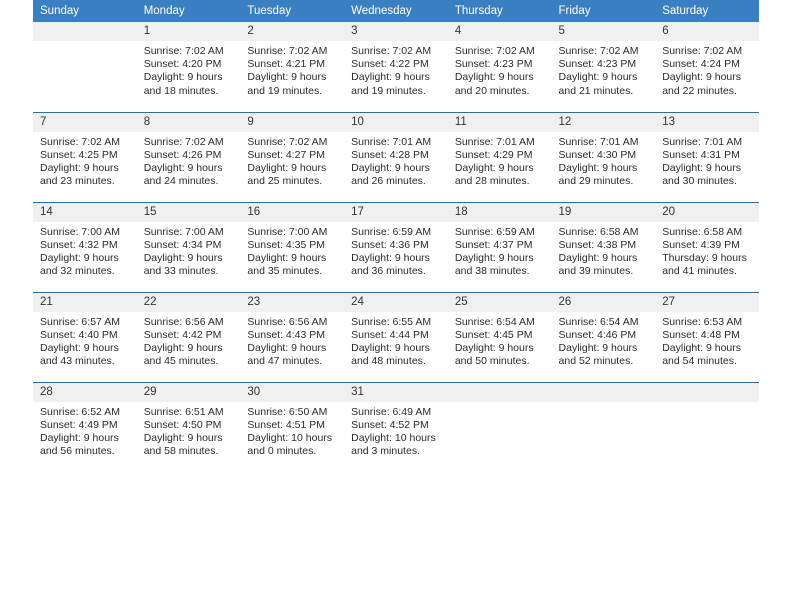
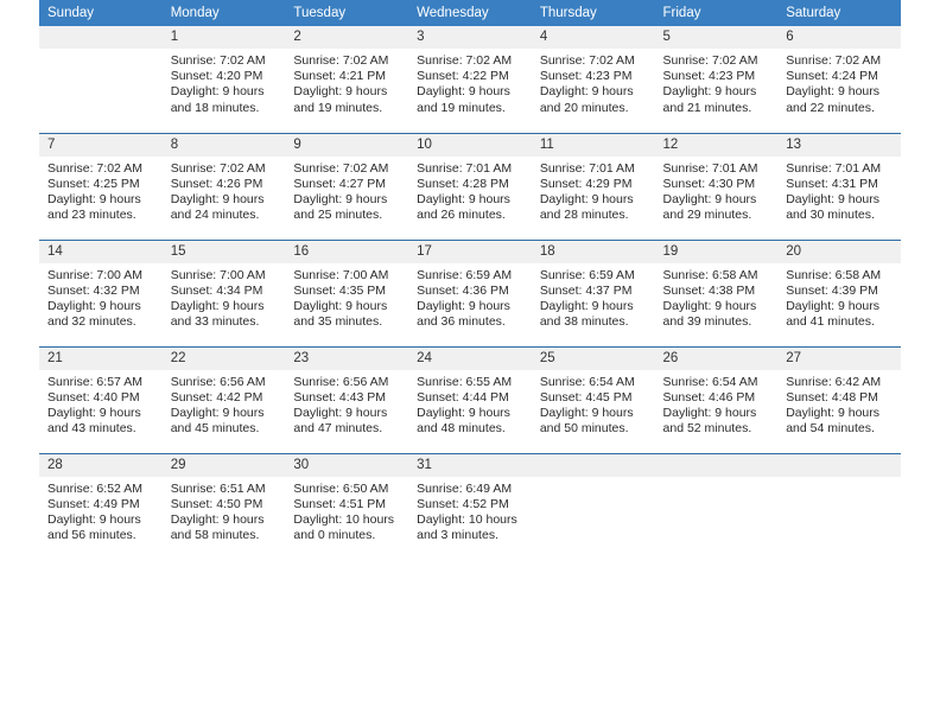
  Sunday	Monday	Tuesday	Wednesday	Thursday	Friday	Saturday
  	1Sunrise: 7:02 AMSunset: 4:20 PMDaylight: 9 hours and 18 minutes.	2Sunrise: 7:02 AMSunset: 4:21 PMDaylight: 9 hours and 19 minutes.	3Sunrise: 7:02 AMSunset: 4:22 PMDaylight: 9 hours and 19 minutes.	4Sunrise: 7:02 AMSunset: 4:23 PMDaylight: 9 hours and 20 minutes.	5Sunrise: 7:02 AMSunset: 4:23 PMDaylight: 9 hours and 21 minutes.	6Sunrise: 7:02 AMSunset: 4:24 PMDaylight: 9 hours and 22 minutes.
  7Sunrise: 7:02 AMSunset: 4:25 PMDaylight: 9 hours and 23 minutes.	8Sunrise: 7:02 AMSunset: 4:26 PMDaylight: 9 hours and 24 minutes.	9Sunrise: 7:02 AMSunset: 4:27 PMDaylight: 9 hours and 25 minutes.	10Sunrise: 7:01 AMSunset: 4:28 PMDaylight: 9 hours and 26 minutes.	11Sunrise: 7:01 AMSunset: 4:29 PMDaylight: 9 hours and 28 minutes.	12Sunrise: 7:01 AMSunset: 4:30 PMDaylight: 9 hours and 29 minutes.	13Sunrise: 7:01 AMSunset: 4:31 PMDaylight: 9 hours and 30 minutes.
- 14Sunrise: 7:00 AMSunset: 4:32 PMDaylight: 9 hours and 32 minutes.	15Sunrise: 7:00 AMSunset: 4:34 PMDaylight: 9 hours and 33 minutes.	16Sunrise: 7:00 AMSunset: 4:35 PMDaylight: 9 hours and 35 minutes.	17Sunrise: 6:59 AMSunset: 4:36 PMDaylight: 9 hours and 36 minutes.	18Sunrise: 6:59 AMSunset: 4:37 PMDaylight: 9 hours and 38 minutes.	19Sunrise: 6:58 AMSunset: 4:38 PMDaylight: 9 hours and 39 minutes.	20Sunrise: 6:58 AMSunset: 4:39 PMThursday: 9 hours and 41 minutes.
+ 14Sunrise: 7:00 AMSunset: 4:32 PMDaylight: 9 hours and 32 minutes.	15Sunrise: 7:00 AMSunset: 4:34 PMDaylight: 9 hours and 33 minutes.	16Sunrise: 7:00 AMSunset: 4:35 PMDaylight: 9 hours and 35 minutes.	17Sunrise: 6:59 AMSunset: 4:36 PMDaylight: 9 hours and 36 minutes.	18Sunrise: 6:59 AMSunset: 4:37 PMDaylight: 9 hours and 38 minutes.	19Sunrise: 6:58 AMSunset: 4:38 PMDaylight: 9 hours and 39 minutes.	20Sunrise: 6:58 AMSunset: 4:39 PMDaylight: 9 hours and 41 minutes.
- 21Sunrise: 6:57 AMSunset: 4:40 PMDaylight: 9 hours and 43 minutes.	22Sunrise: 6:56 AMSunset: 4:42 PMDaylight: 9 hours and 45 minutes.	23Sunrise: 6:56 AMSunset: 4:43 PMDaylight: 9 hours and 47 minutes.	24Sunrise: 6:55 AMSunset: 4:44 PMDaylight: 9 hours and 48 minutes.	25Sunrise: 6:54 AMSunset: 4:45 PMDaylight: 9 hours and 50 minutes.	26Sunrise: 6:54 AMSunset: 4:46 PMDaylight: 9 hours and 52 minutes.	27Sunrise: 6:53 AMSunset: 4:48 PMDaylight: 9 hours and 54 minutes.
+ 21Sunrise: 6:57 AMSunset: 4:40 PMDaylight: 9 hours and 43 minutes.	22Sunrise: 6:56 AMSunset: 4:42 PMDaylight: 9 hours and 45 minutes.	23Sunrise: 6:56 AMSunset: 4:43 PMDaylight: 9 hours and 47 minutes.	24Sunrise: 6:55 AMSunset: 4:44 PMDaylight: 9 hours and 48 minutes.	25Sunrise: 6:54 AMSunset: 4:45 PMDaylight: 9 hours and 50 minutes.	26Sunrise: 6:54 AMSunset: 4:46 PMDaylight: 9 hours and 52 minutes.	27Sunrise: 6:42 AMSunset: 4:48 PMDaylight: 9 hours and 54 minutes.
  28Sunrise: 6:52 AMSunset: 4:49 PMDaylight: 9 hours and 56 minutes.	29Sunrise: 6:51 AMSunset: 4:50 PMDaylight: 9 hours and 58 minutes.	30Sunrise: 6:50 AMSunset: 4:51 PMDaylight: 10 hours and 0 minutes.	31Sunrise: 6:49 AMSunset: 4:52 PMDaylight: 10 hours and 3 minutes.
